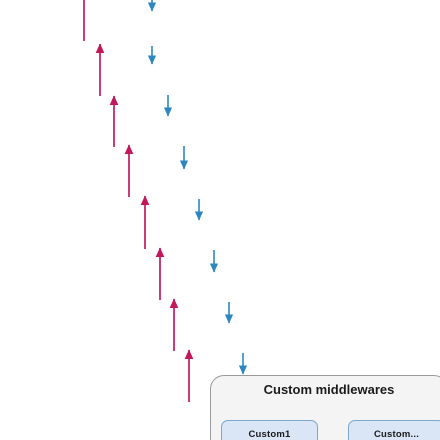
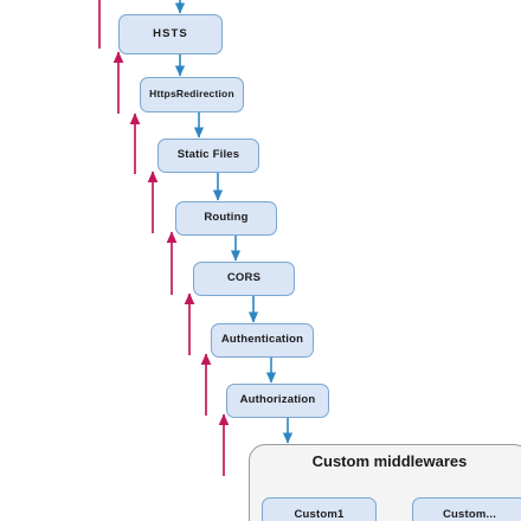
  Custom middlewares
+ HSTS
+ HttpsRedirection
+ Static Files
+ Routing
+ CORS
+ Authentication
+ Authorization
  Custom1
  Custom...
